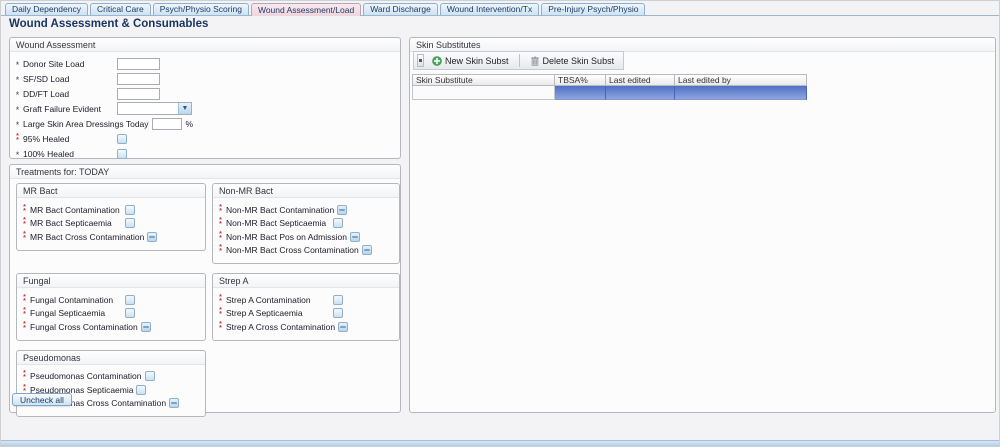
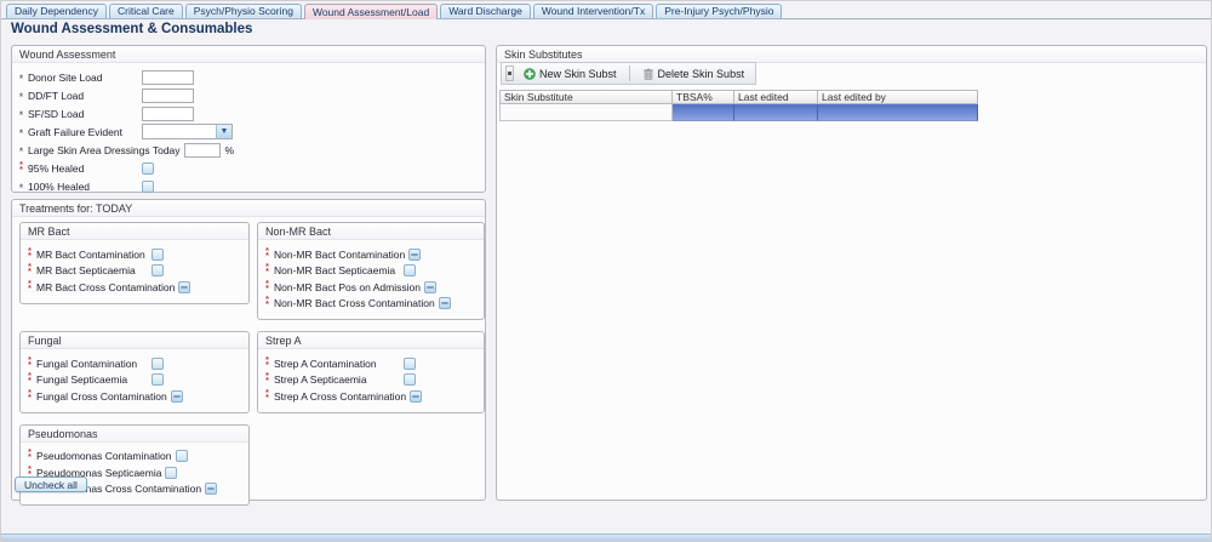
  Daily Dependency
  Critical Care
  Psych/Physio Scoring
  Wound Assessment/Load
  Ward Discharge
  Wound Intervention/Tx
  Pre-Injury Psych/Physio
  Wound Assessment & Consumables
  Wound Assessment
  *
  Donor Site Load
  *
- SF/SD Load
+ DD/FT Load
  *
- DD/FT Load
+ SF/SD Load
  *
  Graft Failure Evident
  *
  Large Skin Area Dressings Today
  %
  95% Healed
  *
  100% Healed
  Treatments for: TODAY
  MR Bact
  MR Bact Contamination
  MR Bact Septicaemia
  MR Bact Cross Contamination
  Non-MR Bact
  Non-MR Bact Contamination
  Non-MR Bact Septicaemia
  Non-MR Bact Pos on Admission
  Non-MR Bact Cross Contamination
  Fungal
  Fungal Contamination
  Fungal Septicaemia
  Fungal Cross Contamination
  Strep A
  Strep A Contamination
  Strep A Septicaemia
  Strep A Cross Contamination
  Pseudomonas
  Pseudomonas Contamination
  Pseudomonas Septicaemia
  nas Cross Contamination
  Uncheck all
  Skin Substitutes
  New Skin Subst
  Delete Skin Subst
  Skin Substitute
  TBSA%
  Last edited
  Last edited by
